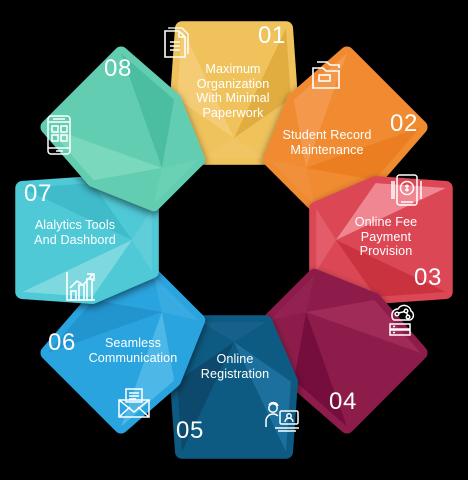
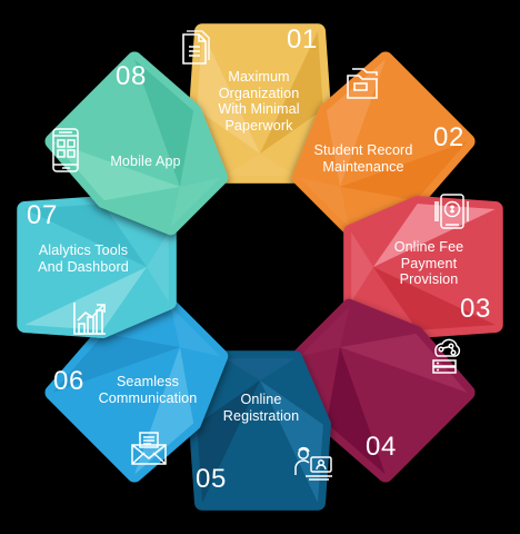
  01
  Maximum
  Organization
  With Minimal
  Paperwork
  02
  Student Record
  Maintenance
  03
  Online Fee
  Payment
  Provision
  04
  05
  Online
  Registration
  06
  Seamless
  Communication
  07
  Alalytics Tools
  And Dashbord
  08
+ Mobile App
